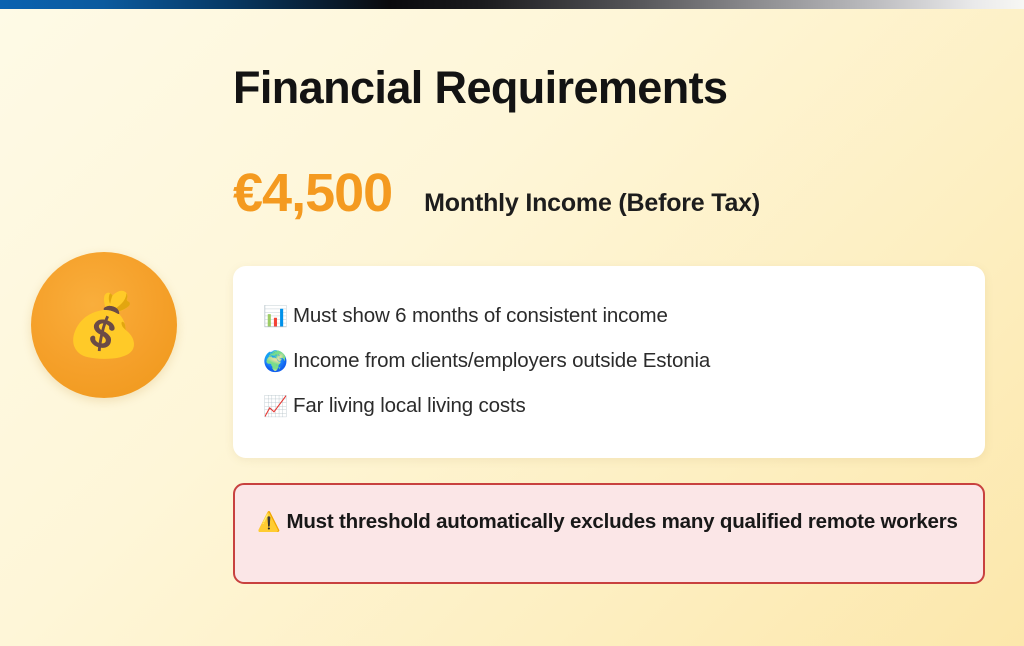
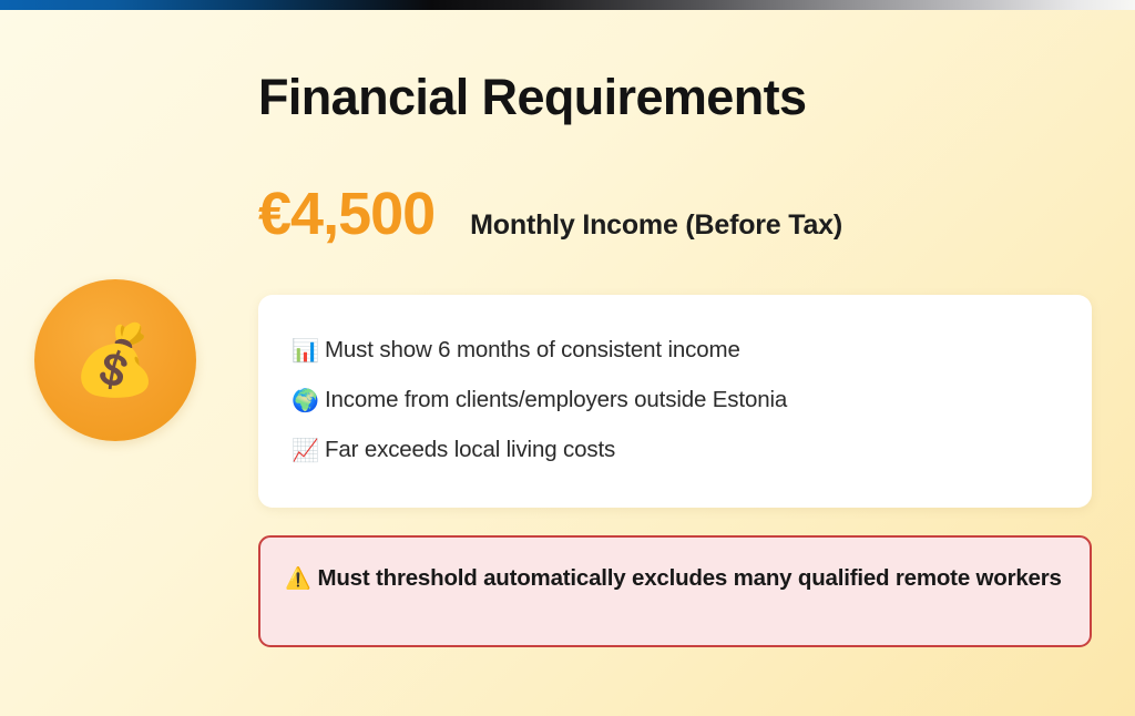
  Financial Requirements
  €4,500
  Monthly Income (Before Tax)
  💰
  📊
  Must show 6 months of consistent income
  🌍
  Income from clients/employers outside Estonia
  📈
- Far living local living costs
+ Far exceeds local living costs
  ⚠️ Must threshold automatically excludes many qualified remote workers
